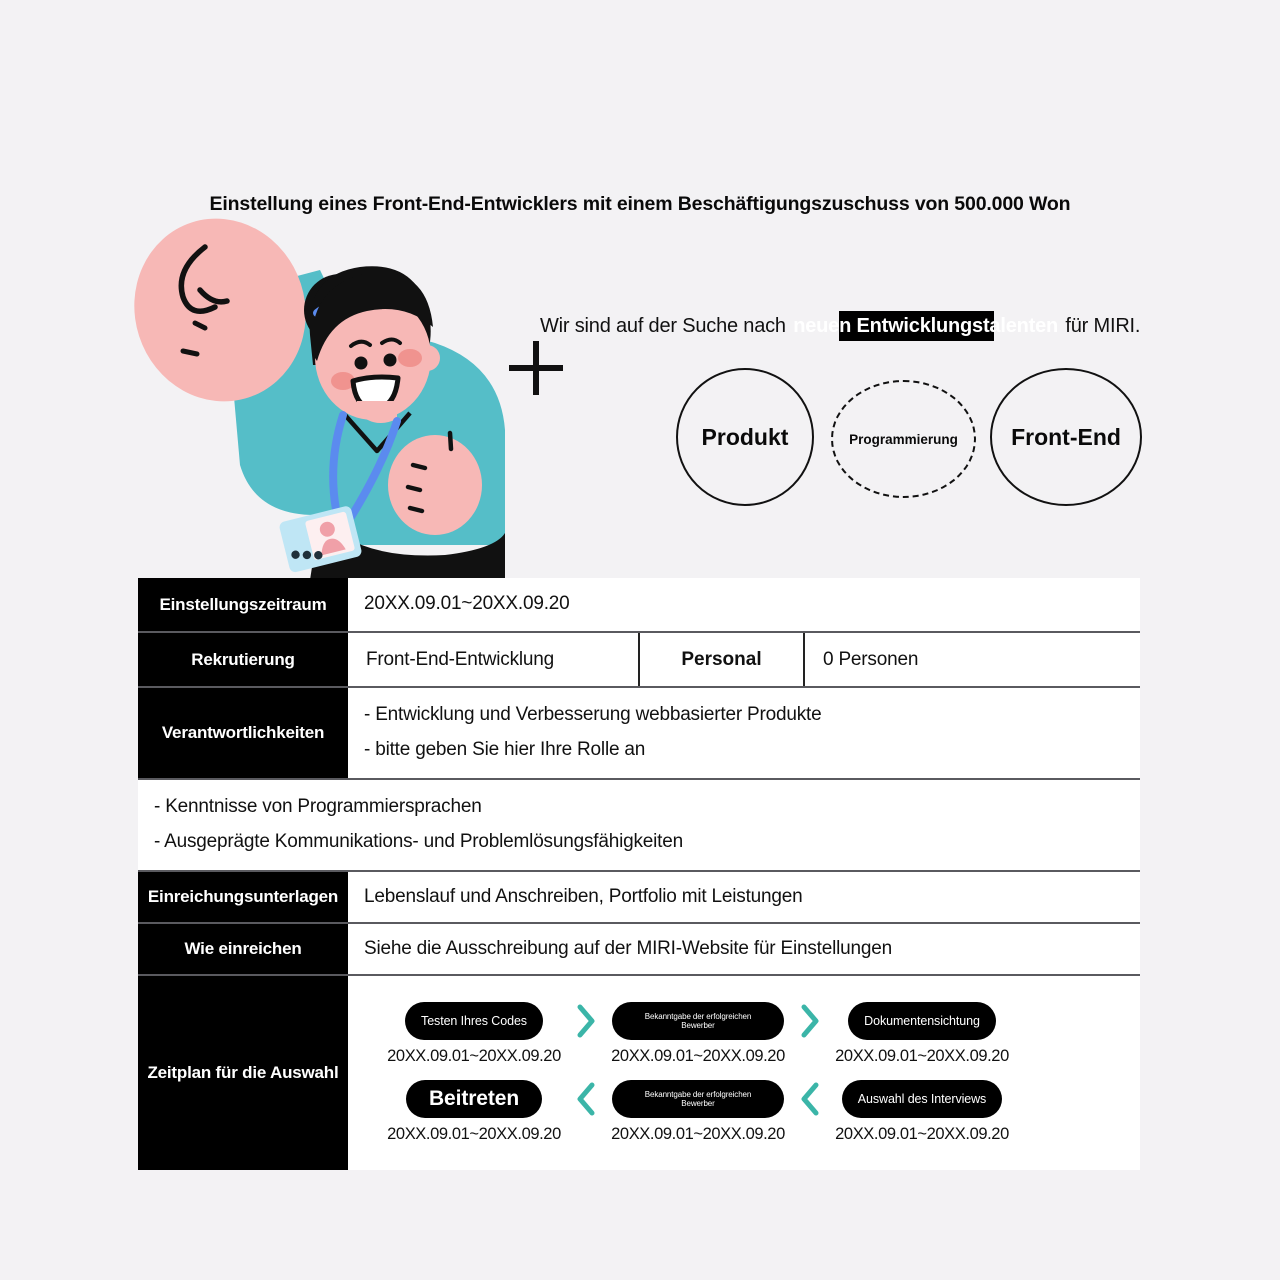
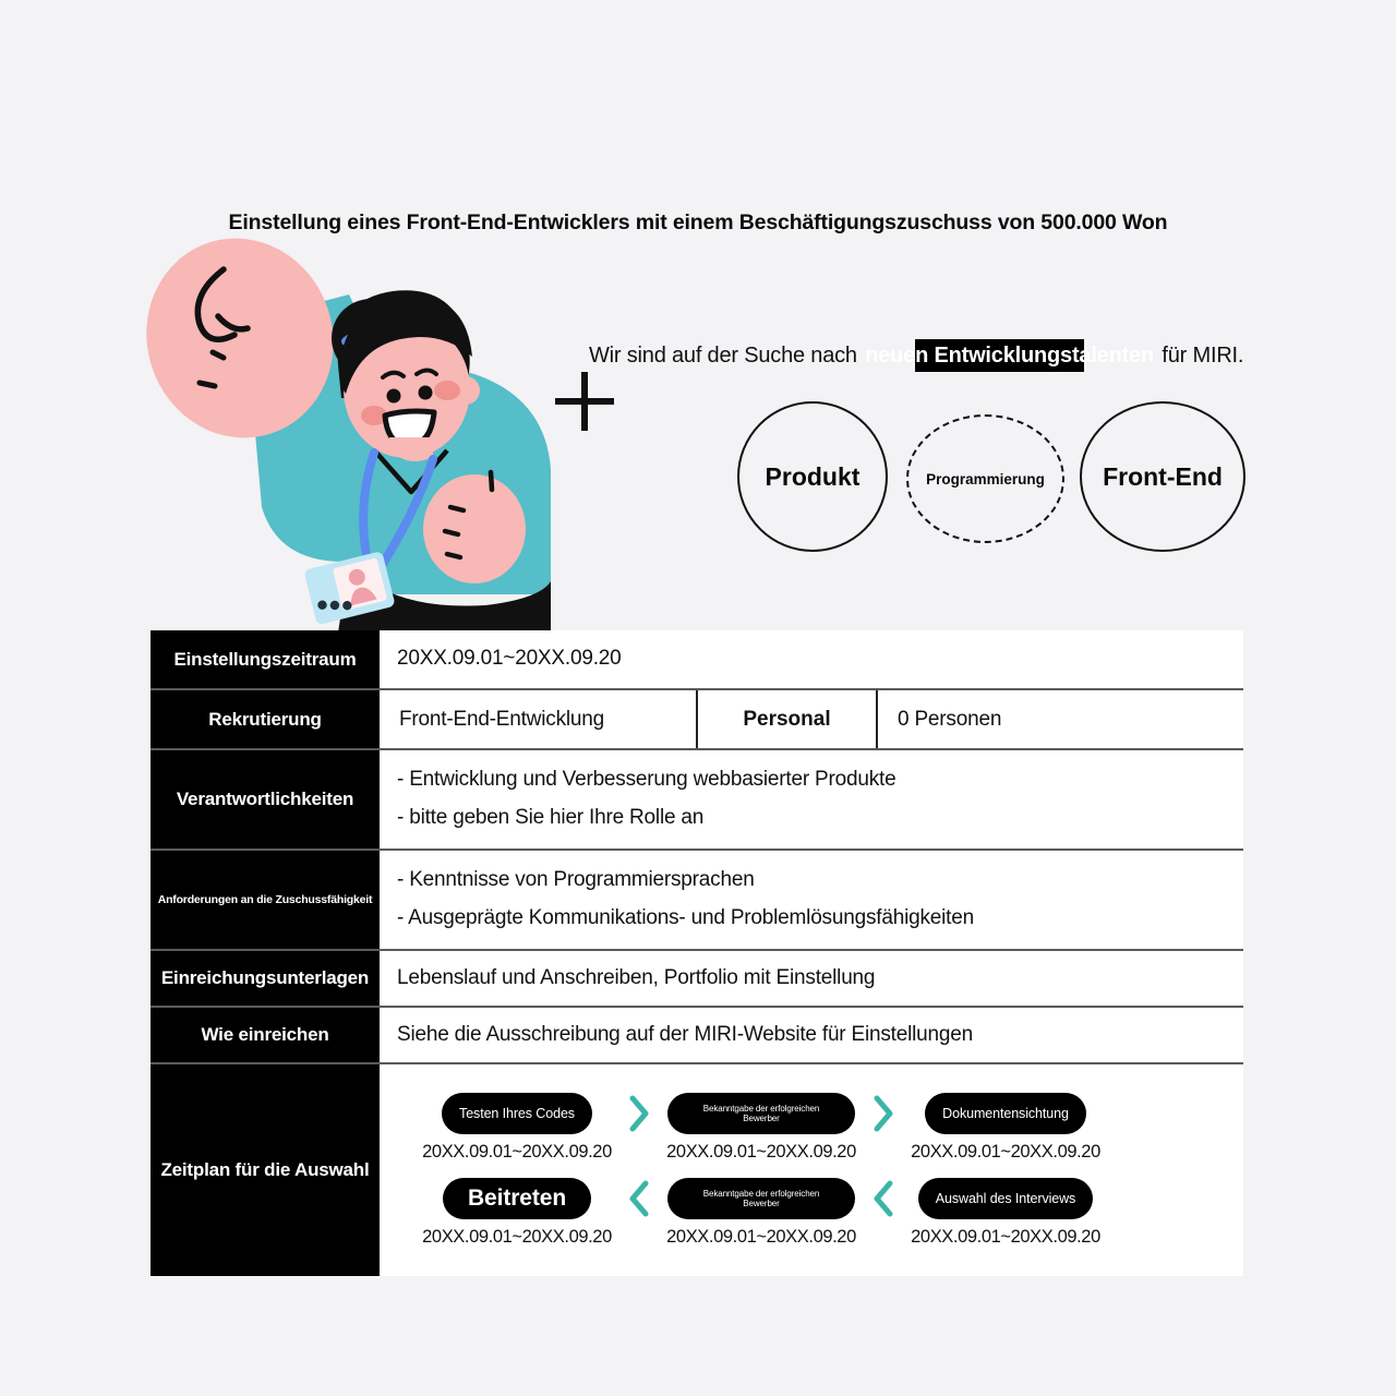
  Einstellung eines Front-End-Entwicklers mit einem Beschäftigungszuschuss von 500.000 Won
  Wir sind auf der Suche nach neuen Entwicklungstalenten für MIRI.
  Produkt
  Programmierung
  Front-End
  Einstellungszeitraum
  20XX.09.01~20XX.09.20
  Rekrutierung
  Front-End-Entwicklung
  Personal
  0 Personen
  Verantwortlichkeiten
  - Entwicklung und Verbesserung webbasierter Produkte
  - bitte geben Sie hier Ihre Rolle an
+ Anforderungen an die Zuschussfähigkeit
  - Kenntnisse von Programmiersprachen
  - Ausgeprägte Kommunikations- und Problemlösungsfähigkeiten
  Einreichungsunterlagen
- Lebenslauf und Anschreiben, Portfolio mit Leistungen
+ Lebenslauf und Anschreiben, Portfolio mit Einstellung
  Wie einreichen
  Siehe die Ausschreibung auf der MIRI-Website für Einstellungen
  Zeitplan für die Auswahl
  Testen Ihres Codes
  20XX.09.01~20XX.09.20
  Bekanntgabe der erfolgreichen Bewerber
  20XX.09.01~20XX.09.20
  Dokumentensichtung
  20XX.09.01~20XX.09.20
  Beitreten
  20XX.09.01~20XX.09.20
  Bekanntgabe der erfolgreichen Bewerber
  20XX.09.01~20XX.09.20
  Auswahl des Interviews
  20XX.09.01~20XX.09.20
